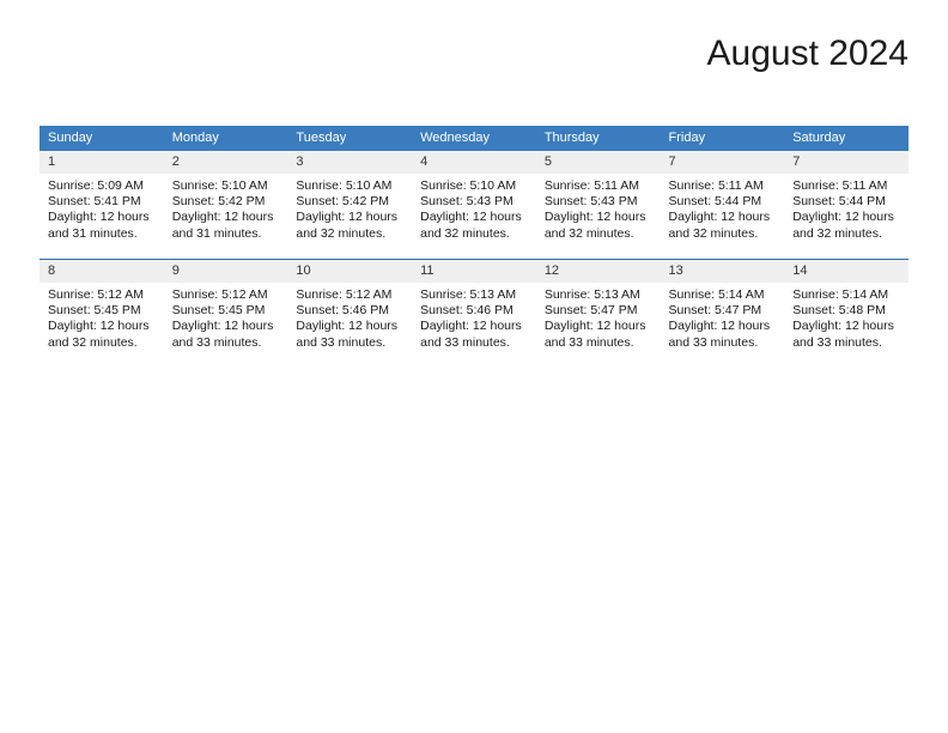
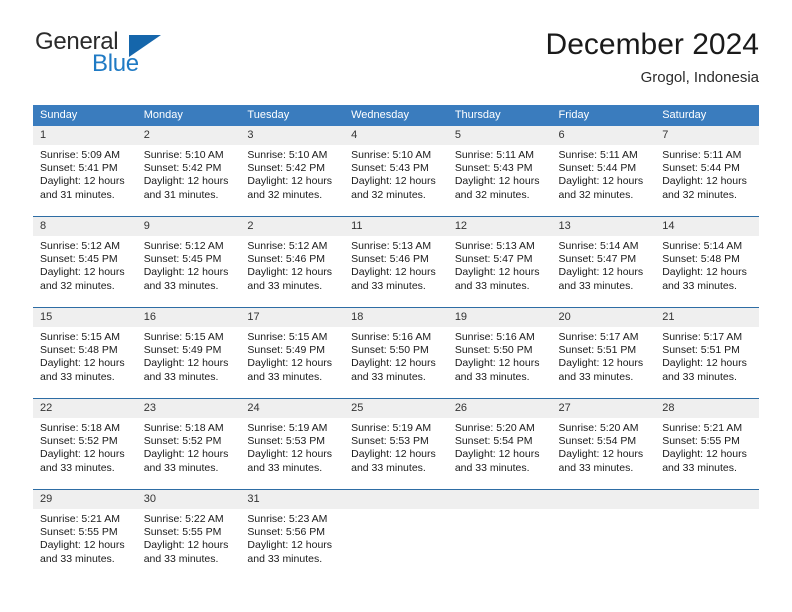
+ General
+ Blue
- August 2024
+ December 2024
+ Grogol, Indonesia
  Sunday	Monday	Tuesday	Wednesday	Thursday	Friday	Saturday
- 1Sunrise: 5:09 AMSunset: 5:41 PMDaylight: 12 hoursand 31 minutes.	2Sunrise: 5:10 AMSunset: 5:42 PMDaylight: 12 hoursand 31 minutes.	3Sunrise: 5:10 AMSunset: 5:42 PMDaylight: 12 hoursand 32 minutes.	4Sunrise: 5:10 AMSunset: 5:43 PMDaylight: 12 hoursand 32 minutes.	5Sunrise: 5:11 AMSunset: 5:43 PMDaylight: 12 hoursand 32 minutes.	7Sunrise: 5:11 AMSunset: 5:44 PMDaylight: 12 hoursand 32 minutes.	7Sunrise: 5:11 AMSunset: 5:44 PMDaylight: 12 hoursand 32 minutes.
+ 1Sunrise: 5:09 AMSunset: 5:41 PMDaylight: 12 hoursand 31 minutes.	2Sunrise: 5:10 AMSunset: 5:42 PMDaylight: 12 hoursand 31 minutes.	3Sunrise: 5:10 AMSunset: 5:42 PMDaylight: 12 hoursand 32 minutes.	4Sunrise: 5:10 AMSunset: 5:43 PMDaylight: 12 hoursand 32 minutes.	5Sunrise: 5:11 AMSunset: 5:43 PMDaylight: 12 hoursand 32 minutes.	6Sunrise: 5:11 AMSunset: 5:44 PMDaylight: 12 hoursand 32 minutes.	7Sunrise: 5:11 AMSunset: 5:44 PMDaylight: 12 hoursand 32 minutes.
- 8Sunrise: 5:12 AMSunset: 5:45 PMDaylight: 12 hoursand 32 minutes.	9Sunrise: 5:12 AMSunset: 5:45 PMDaylight: 12 hoursand 33 minutes.	10Sunrise: 5:12 AMSunset: 5:46 PMDaylight: 12 hoursand 33 minutes.	11Sunrise: 5:13 AMSunset: 5:46 PMDaylight: 12 hoursand 33 minutes.	12Sunrise: 5:13 AMSunset: 5:47 PMDaylight: 12 hoursand 33 minutes.	13Sunrise: 5:14 AMSunset: 5:47 PMDaylight: 12 hoursand 33 minutes.	14Sunrise: 5:14 AMSunset: 5:48 PMDaylight: 12 hoursand 33 minutes.
+ 8Sunrise: 5:12 AMSunset: 5:45 PMDaylight: 12 hoursand 32 minutes.	9Sunrise: 5:12 AMSunset: 5:45 PMDaylight: 12 hoursand 33 minutes.	2Sunrise: 5:12 AMSunset: 5:46 PMDaylight: 12 hoursand 33 minutes.	11Sunrise: 5:13 AMSunset: 5:46 PMDaylight: 12 hoursand 33 minutes.	12Sunrise: 5:13 AMSunset: 5:47 PMDaylight: 12 hoursand 33 minutes.	13Sunrise: 5:14 AMSunset: 5:47 PMDaylight: 12 hoursand 33 minutes.	14Sunrise: 5:14 AMSunset: 5:48 PMDaylight: 12 hoursand 33 minutes.
+ 15Sunrise: 5:15 AMSunset: 5:48 PMDaylight: 12 hoursand 33 minutes.	16Sunrise: 5:15 AMSunset: 5:49 PMDaylight: 12 hoursand 33 minutes.	17Sunrise: 5:15 AMSunset: 5:49 PMDaylight: 12 hoursand 33 minutes.	18Sunrise: 5:16 AMSunset: 5:50 PMDaylight: 12 hoursand 33 minutes.	19Sunrise: 5:16 AMSunset: 5:50 PMDaylight: 12 hoursand 33 minutes.	20Sunrise: 5:17 AMSunset: 5:51 PMDaylight: 12 hoursand 33 minutes.	21Sunrise: 5:17 AMSunset: 5:51 PMDaylight: 12 hoursand 33 minutes.
+ 22Sunrise: 5:18 AMSunset: 5:52 PMDaylight: 12 hoursand 33 minutes.	23Sunrise: 5:18 AMSunset: 5:52 PMDaylight: 12 hoursand 33 minutes.	24Sunrise: 5:19 AMSunset: 5:53 PMDaylight: 12 hoursand 33 minutes.	25Sunrise: 5:19 AMSunset: 5:53 PMDaylight: 12 hoursand 33 minutes.	26Sunrise: 5:20 AMSunset: 5:54 PMDaylight: 12 hoursand 33 minutes.	27Sunrise: 5:20 AMSunset: 5:54 PMDaylight: 12 hoursand 33 minutes.	28Sunrise: 5:21 AMSunset: 5:55 PMDaylight: 12 hoursand 33 minutes.
+ 29Sunrise: 5:21 AMSunset: 5:55 PMDaylight: 12 hoursand 33 minutes.	30Sunrise: 5:22 AMSunset: 5:55 PMDaylight: 12 hoursand 33 minutes.	31Sunrise: 5:23 AMSunset: 5:56 PMDaylight: 12 hoursand 33 minutes.
